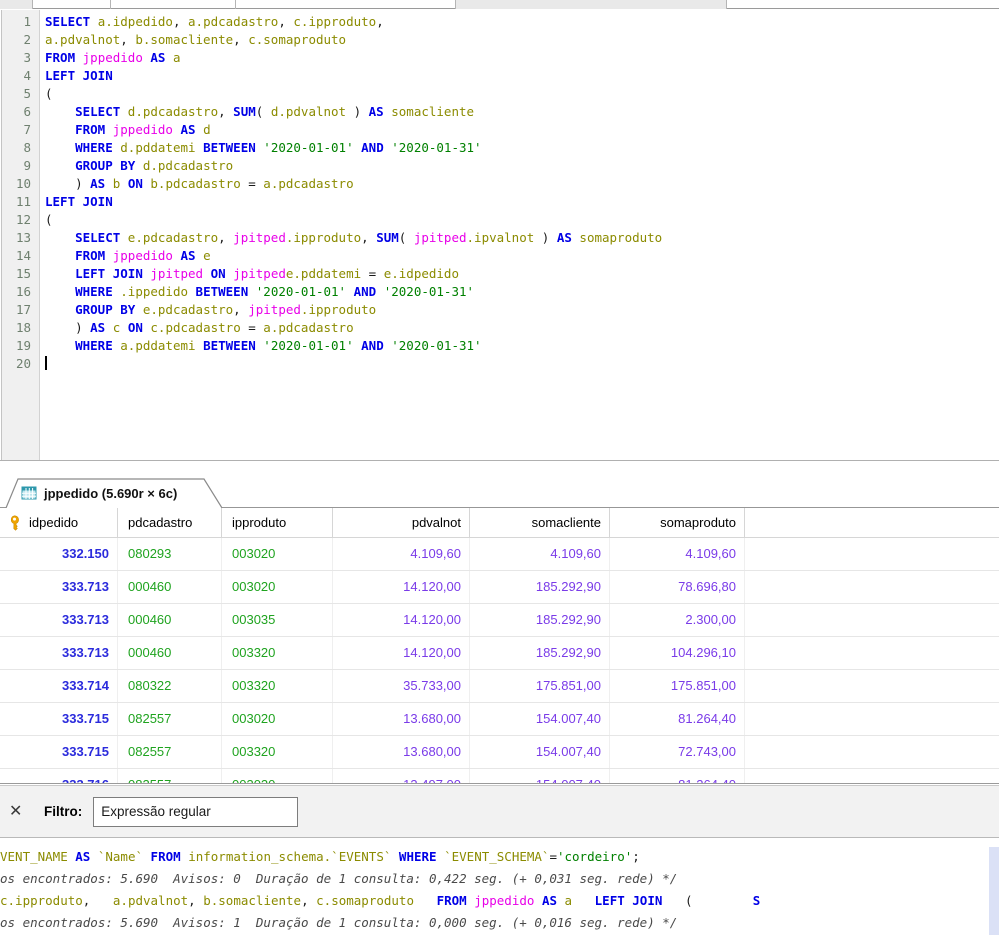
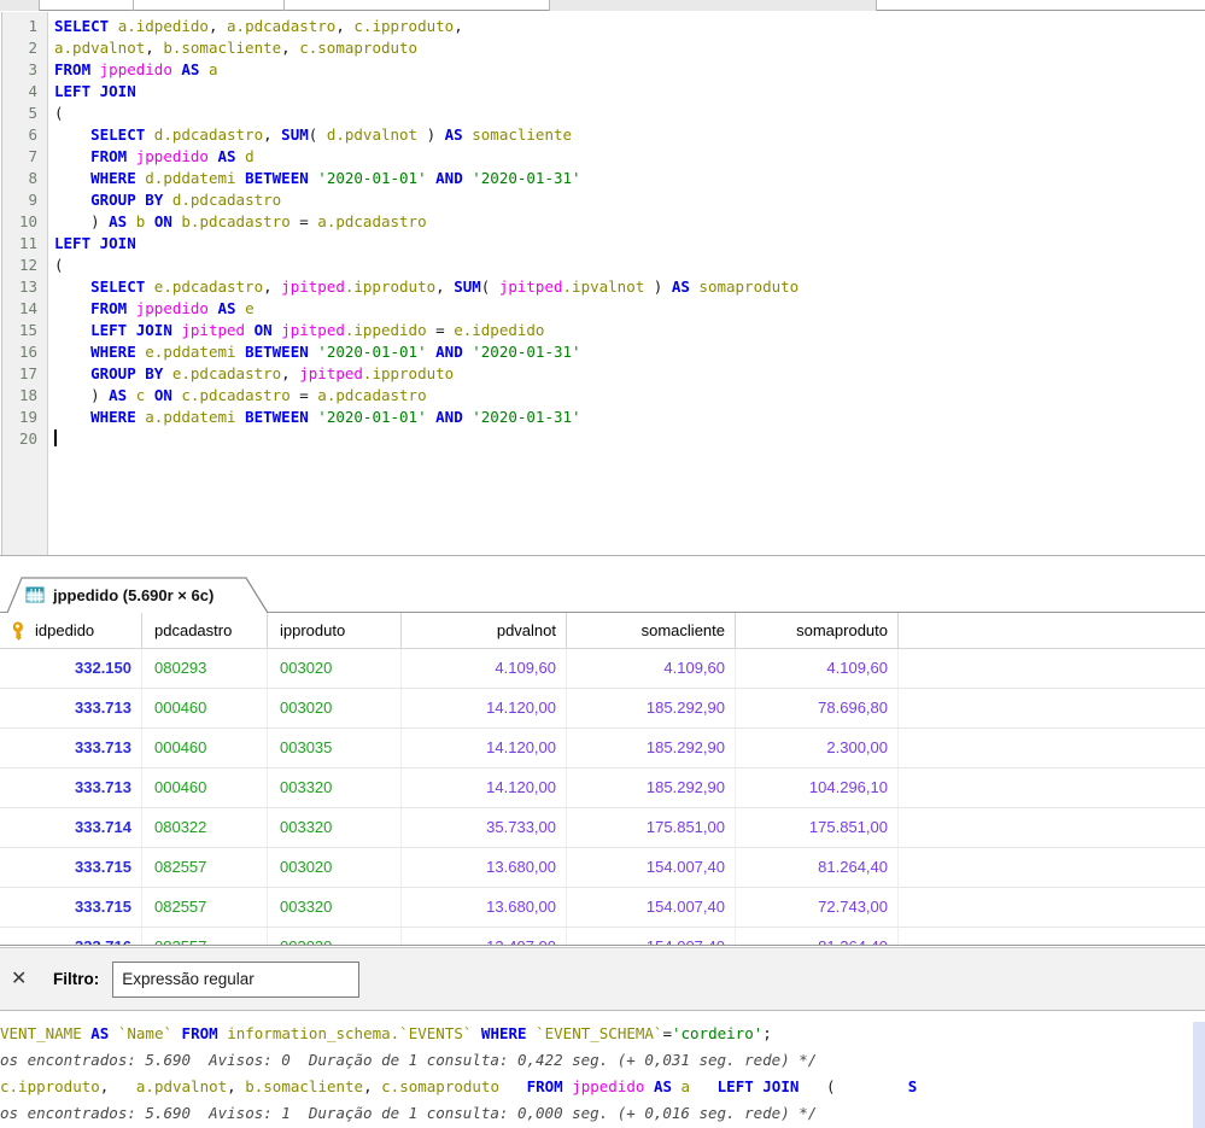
  1
  SELECT a.idpedido, a.pdcadastro, c.ipproduto,
  2
  a.pdvalnot, b.somacliente, c.somaproduto
  3
  FROM jppedido AS a
  4
  LEFT JOIN
  5
  (
  6
  SELECT d.pdcadastro, SUM( d.pdvalnot ) AS somacliente
  7
  FROM jppedido AS d
  8
  WHERE d.pddatemi BETWEEN '2020-01-01' AND '2020-01-31'
  9
  GROUP BY d.pdcadastro
  10
  ) AS b ON b.pdcadastro = a.pdcadastro
  11
  LEFT JOIN
  12
  (
  13
  SELECT e.pdcadastro, jpitped.ipproduto, SUM( jpitped.ipvalnot ) AS somaproduto
  14
  FROM jppedido AS e
  15
- LEFT JOIN jpitped ON jpitpede.pddatemi = e.idpedido
+ LEFT JOIN jpitped ON jpitped.ippedido = e.idpedido
  16
- WHERE .ippedido BETWEEN '2020-01-01' AND '2020-01-31'
+ WHERE e.pddatemi BETWEEN '2020-01-01' AND '2020-01-31'
  17
  GROUP BY e.pdcadastro, jpitped.ipproduto
  18
  ) AS c ON c.pdcadastro = a.pdcadastro
  19
  WHERE a.pddatemi BETWEEN '2020-01-01' AND '2020-01-31'
  20
  jppedido (5.690r × 6c)
  idpedido
  pdcadastro
  ipproduto
  pdvalnot
  somacliente
  somaproduto
  332.150
  080293
  003020
  4.109,60
  4.109,60
  4.109,60
  333.713
  000460
  003020
  14.120,00
  185.292,90
  78.696,80
  333.713
  000460
  003035
  14.120,00
  185.292,90
  2.300,00
  333.713
  000460
  003320
  14.120,00
  185.292,90
  104.296,10
  333.714
  080322
  003320
  35.733,00
  175.851,00
  175.851,00
  333.715
  082557
  003020
  13.680,00
  154.007,40
  81.264,40
  333.715
  082557
  003320
  13.680,00
  154.007,40
  72.743,00
  ✕
  Filtro:
  Expressão regular
  VENT_NAME AS `Name` FROM information_schema.`EVENTS` WHERE `EVENT_SCHEMA`='cordeiro';
  os encontrados: 5.690 Avisos: 0 Duração de 1 consulta: 0,422 seg. (+ 0,031 seg. rede) */
  c.ipproduto, a.pdvalnot, b.somacliente, c.somaproduto FROM jppedido AS a LEFT JOIN ( S
  os encontrados: 5.690 Avisos: 1 Duração de 1 consulta: 0,000 seg. (+ 0,016 seg. rede) */
